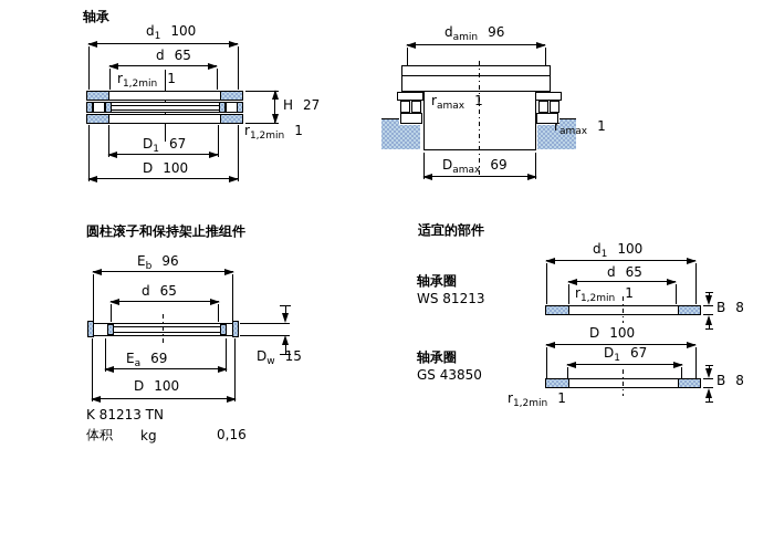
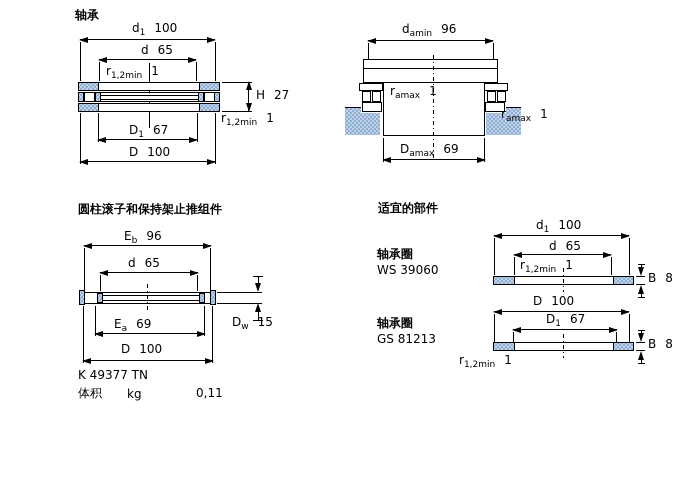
  轴承
  d1100
  d 65
  r1,2min1
  H 27
  r1,2min1
  D167
  D 100
  damin96
  ramax1
  ramax1
  Damax69
  圆柱滚子和保持架止推组件
  Eb96
  d 65
  Dw15
  Ea69
  D 100
- K 81213 TN
+ K 49377 TN
  体积
  kg
- 0,16
+ 0,11
  适宜的部件
  轴承圈
- WS 81213
+ WS 39060
  d1100
  d 65
  r1,2min1
  B 8
  轴承圈
- GS 43850
+ GS 81213
  D 100
  D167
  B 8
  r1,2min1
